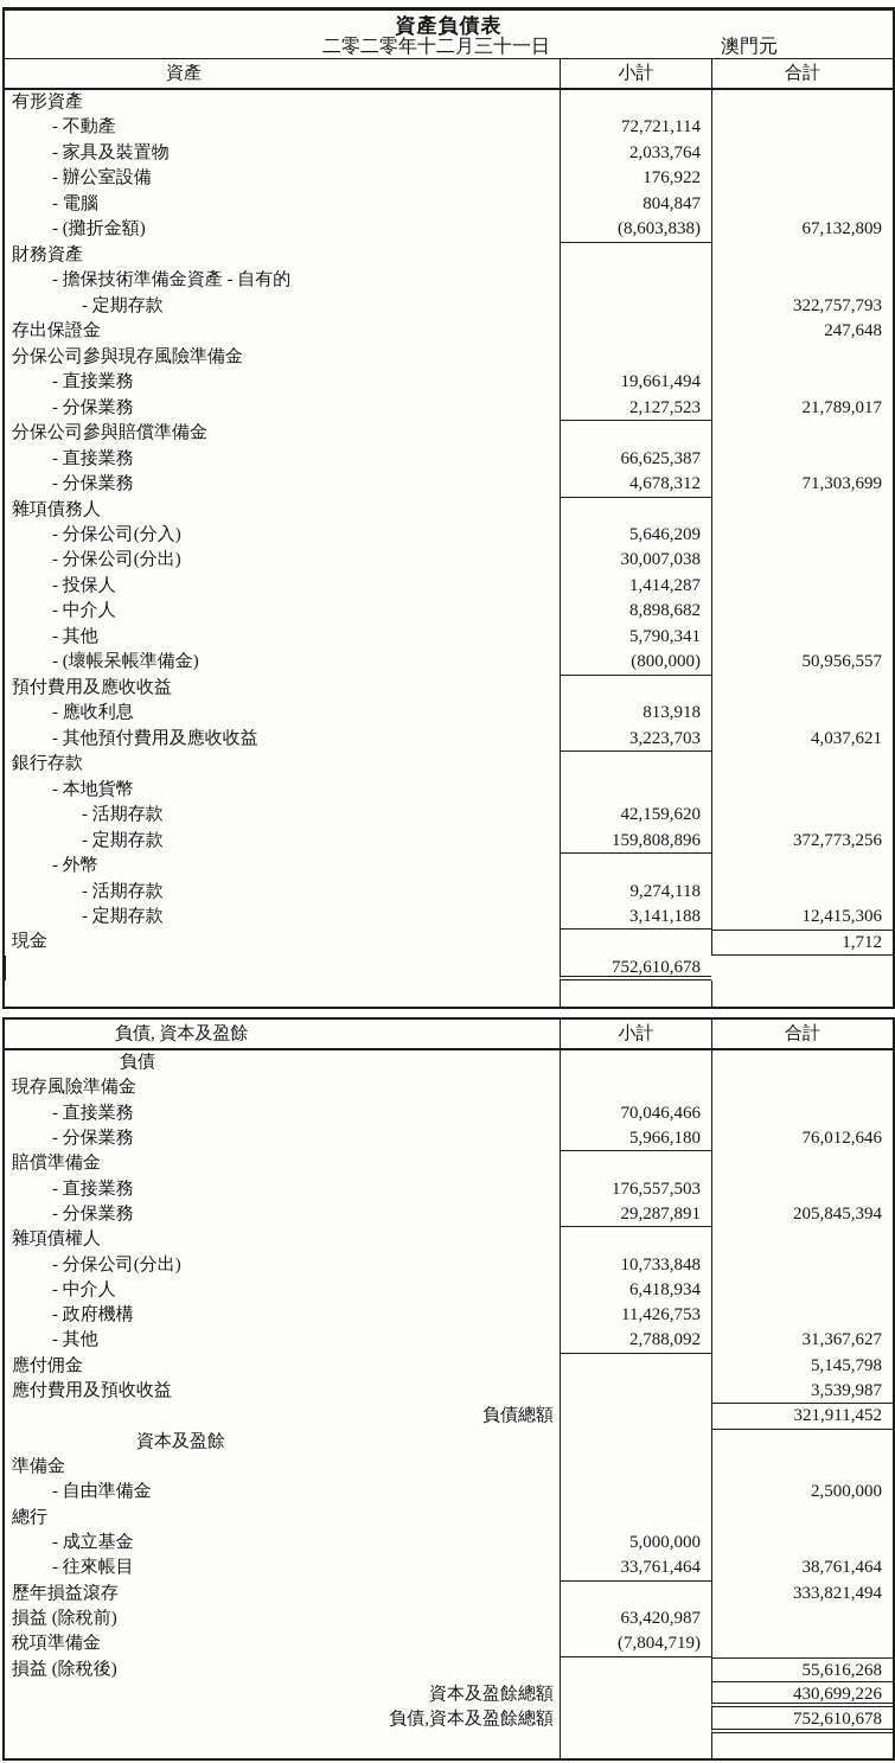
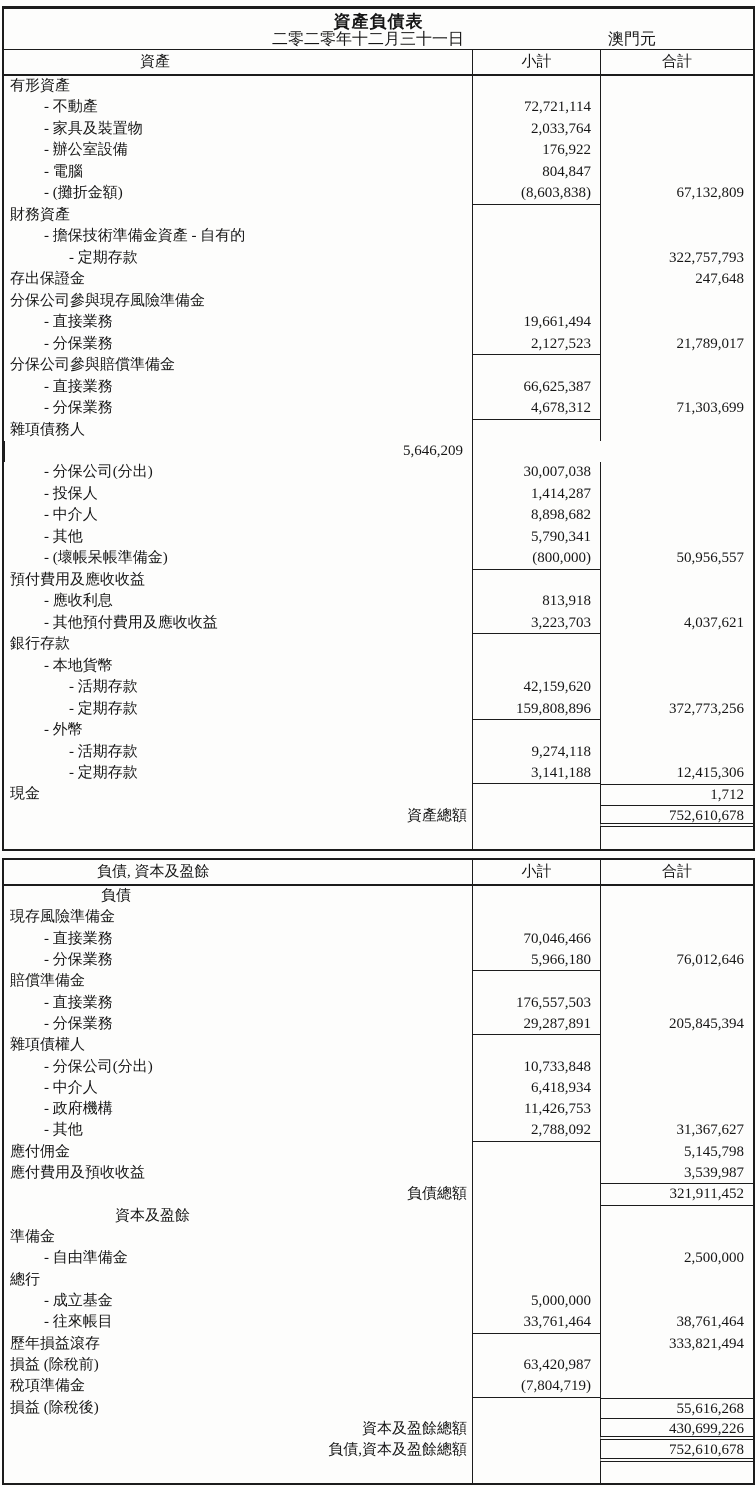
  資產負債表
  二零二零年十二月三十一日
  澳門元
  資產
  小計
  合計
  有形資產
  - 不動產
  72,721,114
  - 家具及裝置物
  2,033,764
  - 辦公室設備
  176,922
  - 電腦
  804,847
  - (攤折金額)
  (8,603,838)
  67,132,809
  財務資產
  - 擔保技術準備金資產 - 自有的
  - 定期存款
  322,757,793
  存出保證金
  247,648
  分保公司參與現存風險準備金
  - 直接業務
  19,661,494
  - 分保業務
  2,127,523
  21,789,017
  分保公司參與賠償準備金
  - 直接業務
  66,625,387
  - 分保業務
  4,678,312
  71,303,699
  雜項債務人
- - 分保公司(分入)
  5,646,209
  - 分保公司(分出)
  30,007,038
  - 投保人
  1,414,287
  - 中介人
  8,898,682
  - 其他
  5,790,341
  - (壞帳呆帳準備金)
  (800,000)
  50,956,557
  預付費用及應收收益
  - 應收利息
  813,918
  - 其他預付費用及應收收益
  3,223,703
  4,037,621
  銀行存款
  - 本地貨幣
  - 活期存款
  42,159,620
  - 定期存款
  159,808,896
  372,773,256
  - 外幣
  - 活期存款
  9,274,118
  - 定期存款
  3,141,188
  12,415,306
  現金
  1,712
+ 資產總額
  752,610,678
  負債, 資本及盈餘
  小計
  合計
  負債
  現存風險準備金
  - 直接業務
  70,046,466
  - 分保業務
  5,966,180
  76,012,646
  賠償準備金
  - 直接業務
  176,557,503
  - 分保業務
  29,287,891
  205,845,394
  雜項債權人
  - 分保公司(分出)
  10,733,848
  - 中介人
  6,418,934
  - 政府機構
  11,426,753
  - 其他
  2,788,092
  31,367,627
  應付佣金
  5,145,798
  應付費用及預收收益
  3,539,987
  負債總額
  321,911,452
  資本及盈餘
  準備金
  - 自由準備金
  2,500,000
  總行
  - 成立基金
  5,000,000
  - 往來帳目
  33,761,464
  38,761,464
  歷年損益滾存
  333,821,494
  損益 (除稅前)
  63,420,987
  稅項準備金
  (7,804,719)
  損益 (除稅後)
  55,616,268
  資本及盈餘總額
  430,699,226
  負債,資本及盈餘總額
  752,610,678
